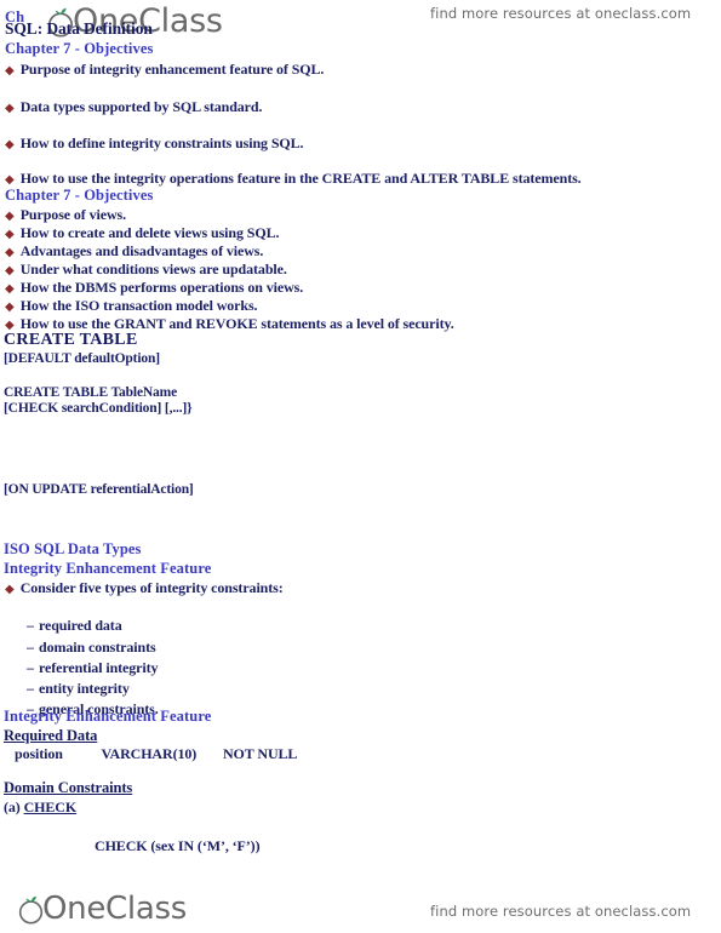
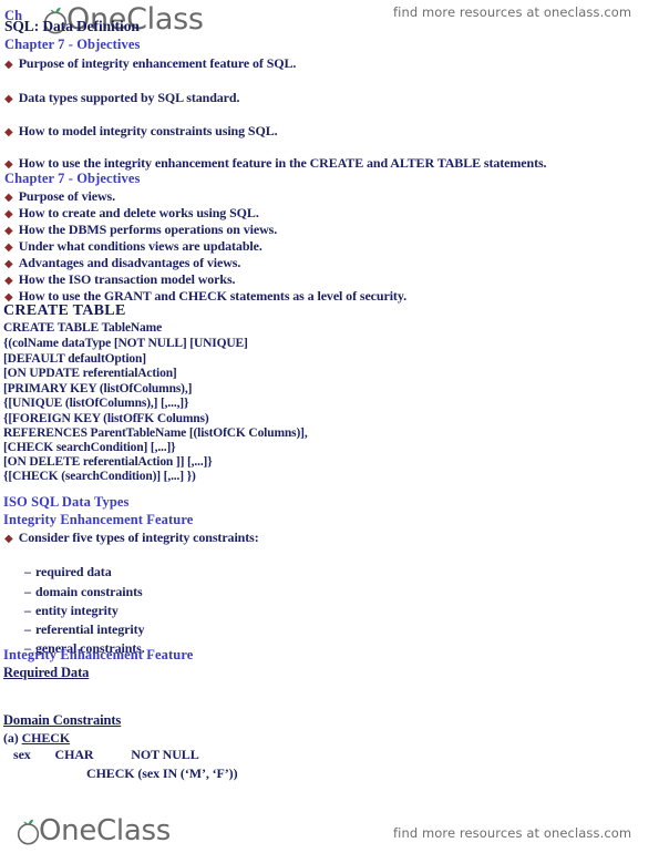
  find more resources at oneclass.com
  Ch
  OneClass
  SQL: Data Definition
  Chapter 7 - Objectives
  ◆
  Purpose of integrity enhancement feature of SQL.
  ◆
  Data types supported by SQL standard.
  ◆
- How to define integrity constraints using SQL.
+ How to model integrity constraints using SQL.
  ◆
- How to use the integrity operations feature in the CREATE and ALTER TABLE statements.
+ How to use the integrity enhancement feature in the CREATE and ALTER TABLE statements.
  Chapter 7 - Objectives
  ◆
  Purpose of views.
  ◆
- How to create and delete views using SQL.
+ How to create and delete works using SQL.
  ◆
- Advantages and disadvantages of views.
+ How the DBMS performs operations on views.
  ◆
  Under what conditions views are updatable.
  ◆
- How the DBMS performs operations on views.
+ Advantages and disadvantages of views.
  ◆
  How the ISO transaction model works.
  ◆
- How to use the GRANT and REVOKE statements as a level of security.
+ How to use the GRANT and CHECK statements as a level of security.
  CREATE TABLE
- [DEFAULT defaultOption]
+ CREATE TABLE TableName
+ {(colName dataType [NOT NULL] [UNIQUE]
- CREATE TABLE TableName
+ [DEFAULT defaultOption]
- [CHECK searchCondition] [,...]}
+ [ON UPDATE referentialAction]
+ [PRIMARY KEY (listOfColumns),]
+ {[UNIQUE (listOfColumns),] [,...,]}
+ {[FOREIGN KEY (listOfFK Columns)
+ REFERENCES ParentTableName [(listOfCK Columns)],
- [ON UPDATE referentialAction]
+ [CHECK searchCondition] [,...]}
+ [ON DELETE referentialAction ]] [,...]}
+ {[CHECK (searchCondition)] [,...] })
  ISO SQL Data Types
  Integrity Enhancement Feature
  ◆
  Consider five types of integrity constraints:
  –
  required data
  –
  domain constraints
  –
- referential integrity
+ entity integrity
  –
- entity integrity
+ referential integrity
  –
  general constraints.
  Integrity Enhancement Feature
  Required Data
- position VARCHAR(10) NOT NULL
  Domain Constraints
  (a) CHECK
+ sex CHAR NOT NULL
  CHECK (sex IN (‘M’, ‘F’))
  OneClass
  find more resources at oneclass.com
